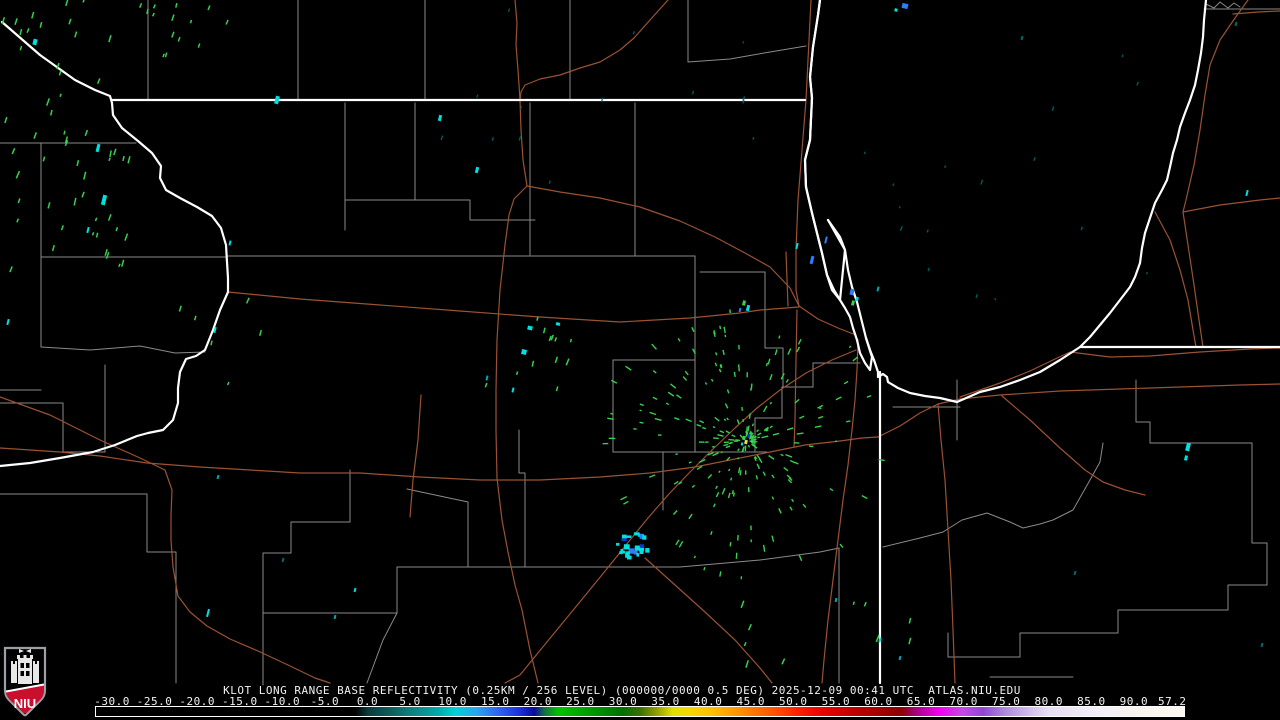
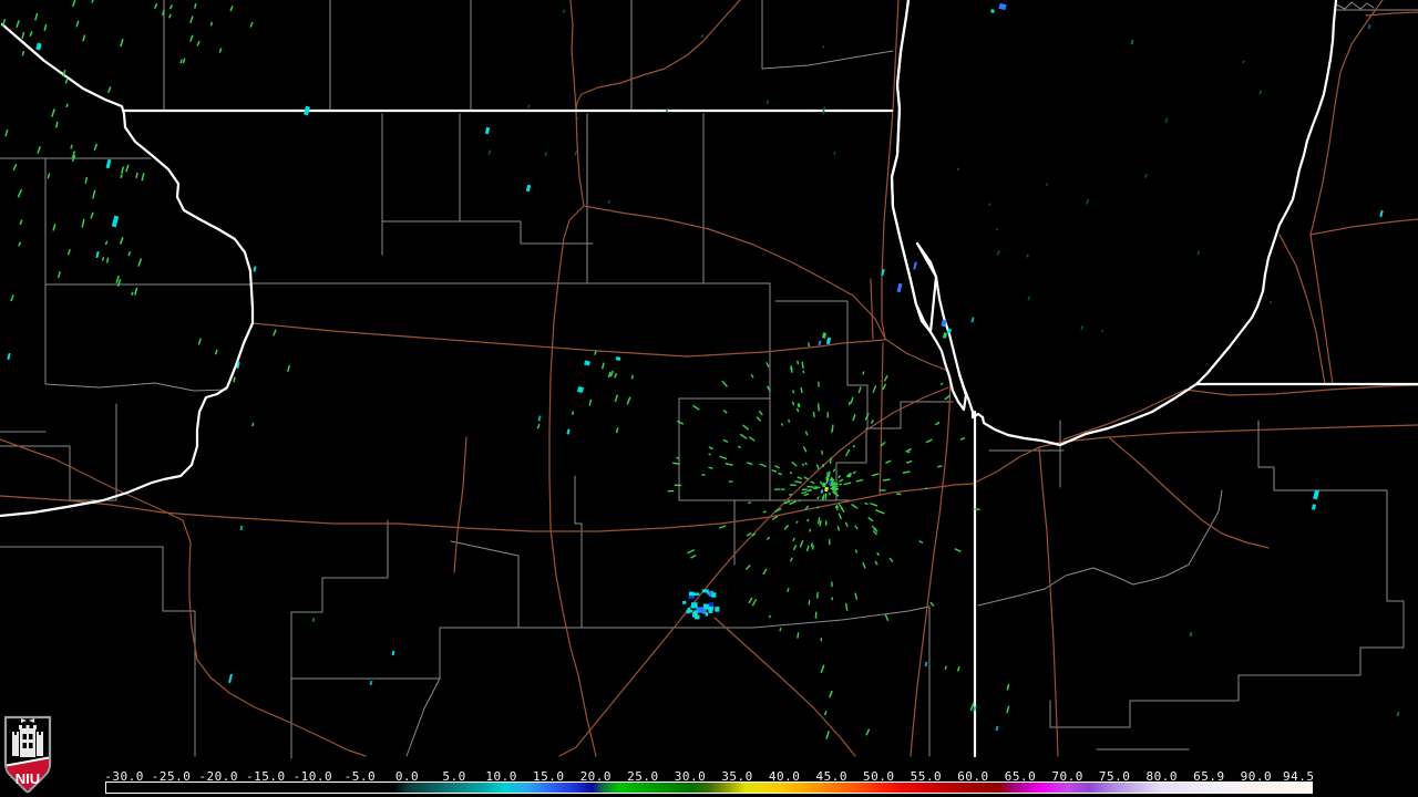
  NIU
- KLOT LONG RANGE BASE REFLECTIVITY (0.25KM / 256 LEVEL) (000000/0000 0.5 DEG) 2025-12-09 00:41 UTC ATLAS.NIU.EDU
  -30.0
  -25.0
  -20.0
  -15.0
  -10.0
  -5.0
  0.0
  5.0
  10.0
  15.0
  20.0
  25.0
  30.0
  35.0
  40.0
  45.0
  50.0
  55.0
  60.0
  65.0
  70.0
  75.0
  80.0
- 85.0
+ 65.9
  90.0
- 57.2
+ 94.5
